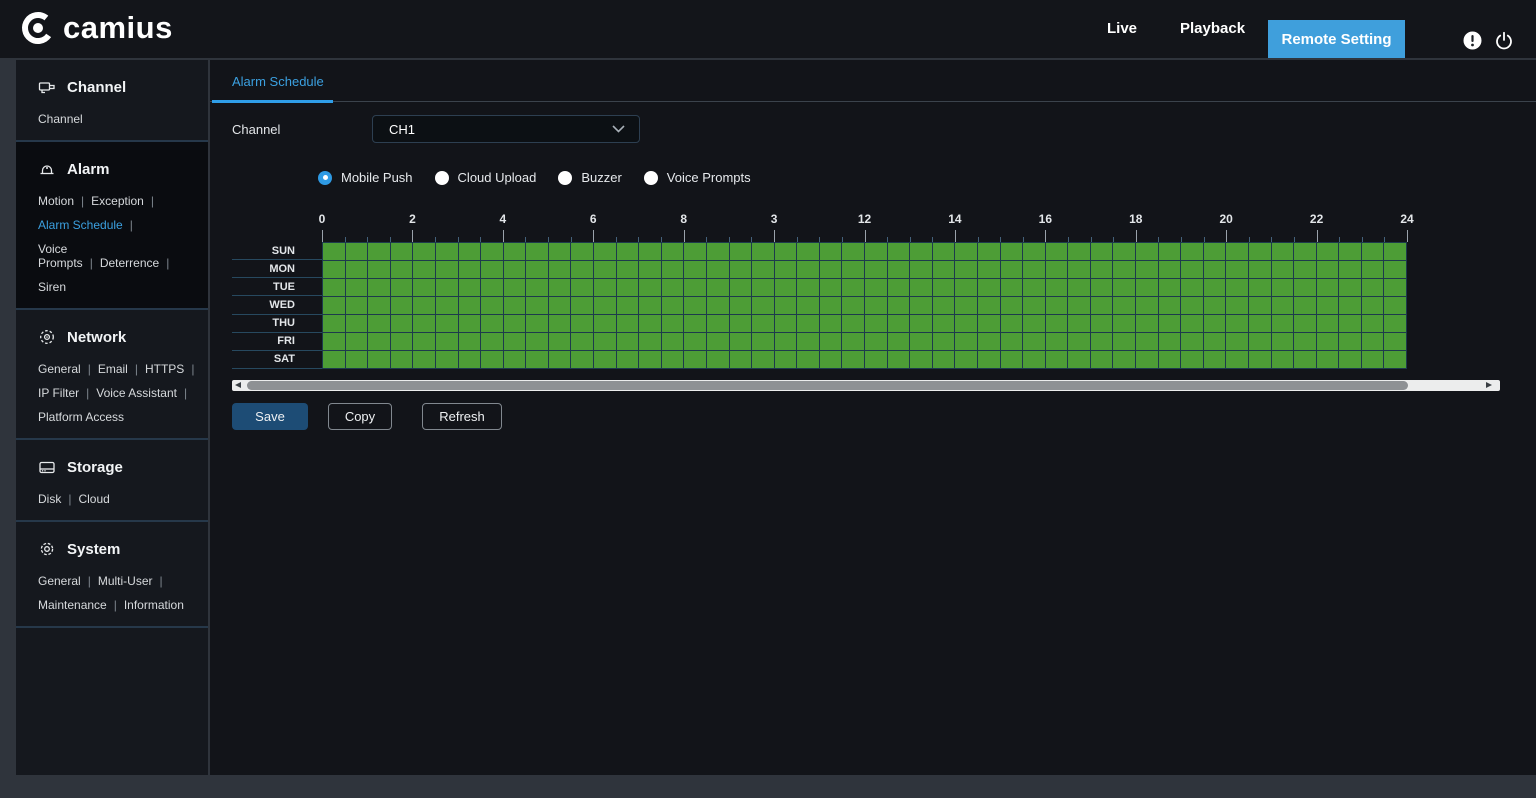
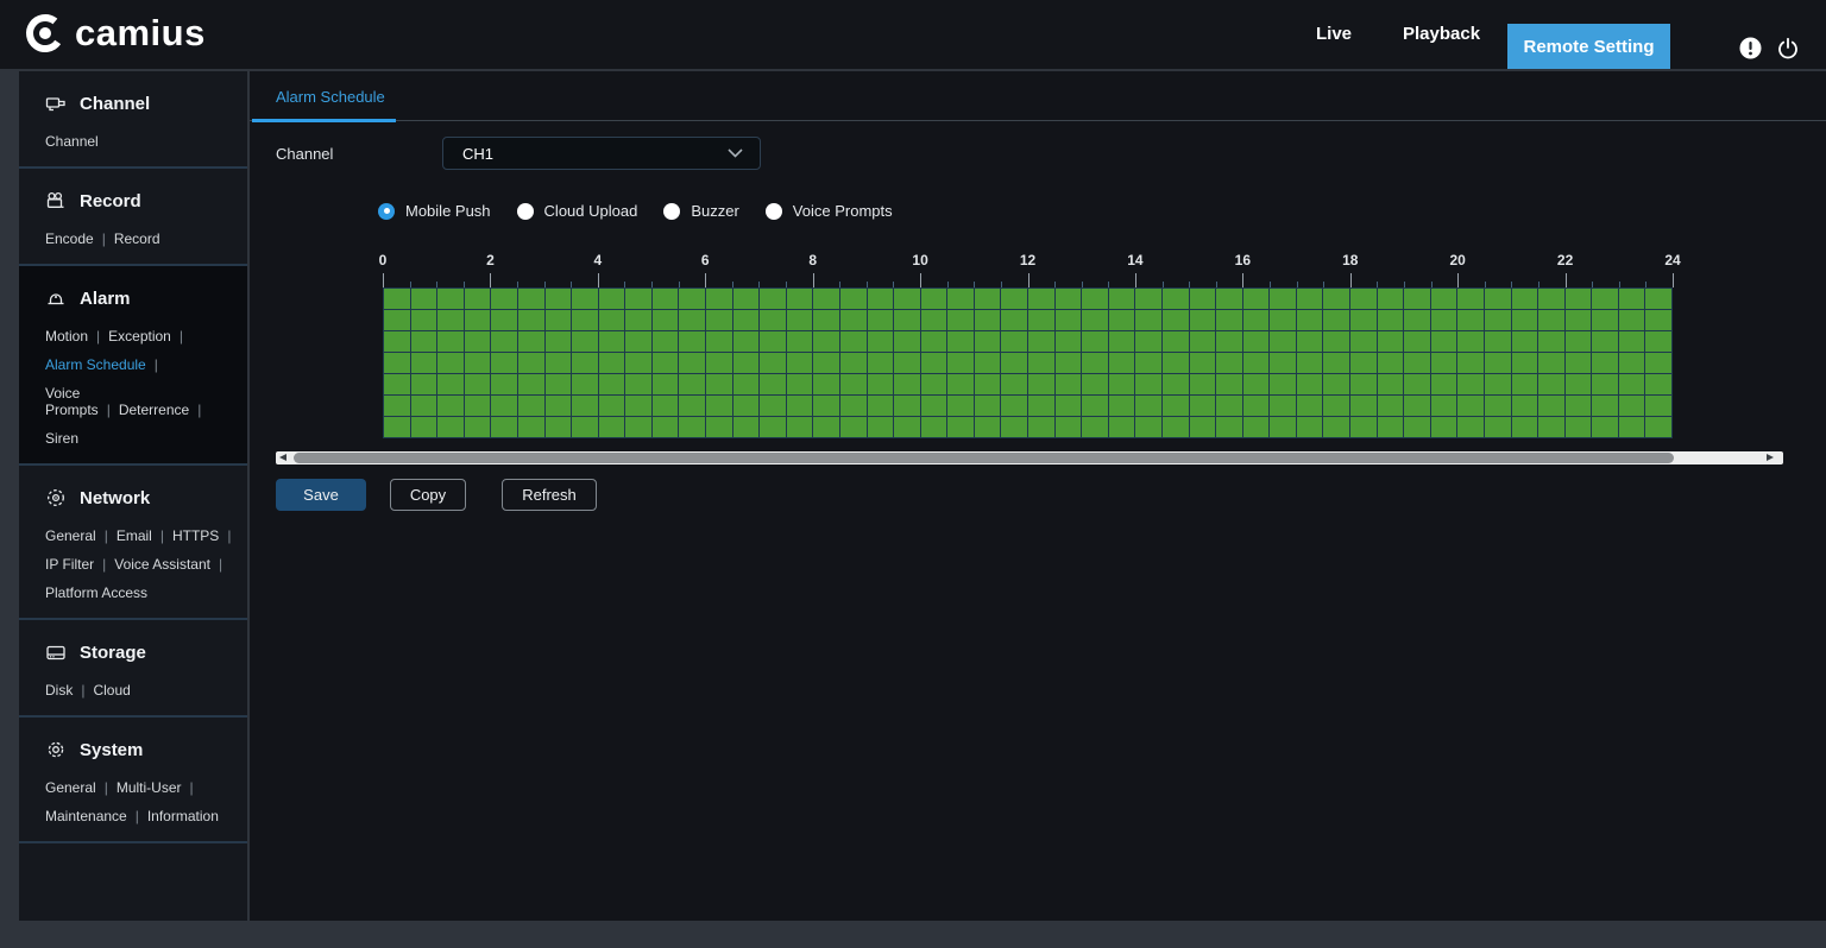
  camius
  Live
  Playback
  Remote Setting
  Channel
  Channel
+ Record
+ Encode | Record
  Alarm
  Motion | Exception |
  Alarm Schedule |
  Voice Prompts | Deterrence |
  Siren
  Network
  General | Email | HTTPS |
  IP Filter | Voice Assistant |
  Platform Access
  Storage
  Disk | Cloud
  System
  General | Multi-User |
  Maintenance | Information
  Alarm Schedule
  Channel
  CH1
  Mobile Push
  Cloud Upload
  Buzzer
  Voice Prompts
  0
  2
  4
  6
  8
- 3
+ 10
  12
  14
  16
  18
  20
  22
  24
- SUN
- MON
- TUE
- WED
- THU
- FRI
- SAT
  Save
  Copy
  Refresh
